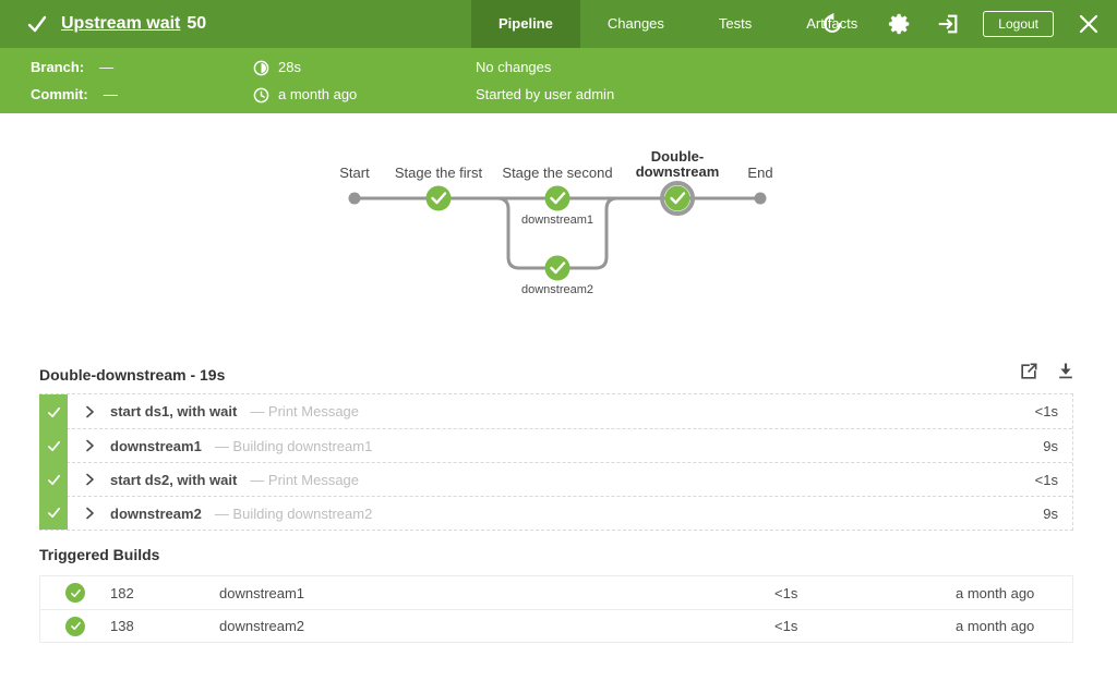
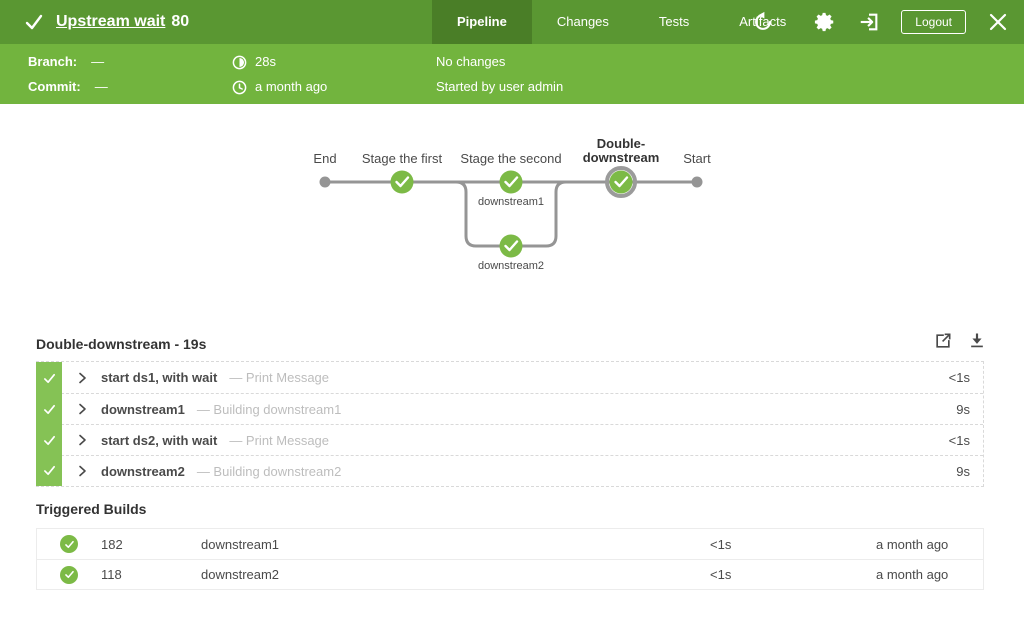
- Upstream wait 50
+ Upstream wait 80
  Pipeline
  Changes
  Tests
  Artfacts
  Logout
  Branch:
  —
  Commit:
  —
  28s
  a month ago
  No changes
  Started by user admin
- Start
+ End
  Stage the first
  Stage the second
  Double-downstream
- End
+ Start
  downstream1
  downstream2
  Double-downstream - 19s
  start ds1, with wait
  — Print Message
  <1s
  downstream1
  — Building downstream1
  9s
  start ds2, with wait
  — Print Message
  <1s
  downstream2
  — Building downstream2
  9s
  Triggered Builds
  182
  downstream1
  <1s
  a month ago
- 138
+ 118
  downstream2
  <1s
  a month ago
